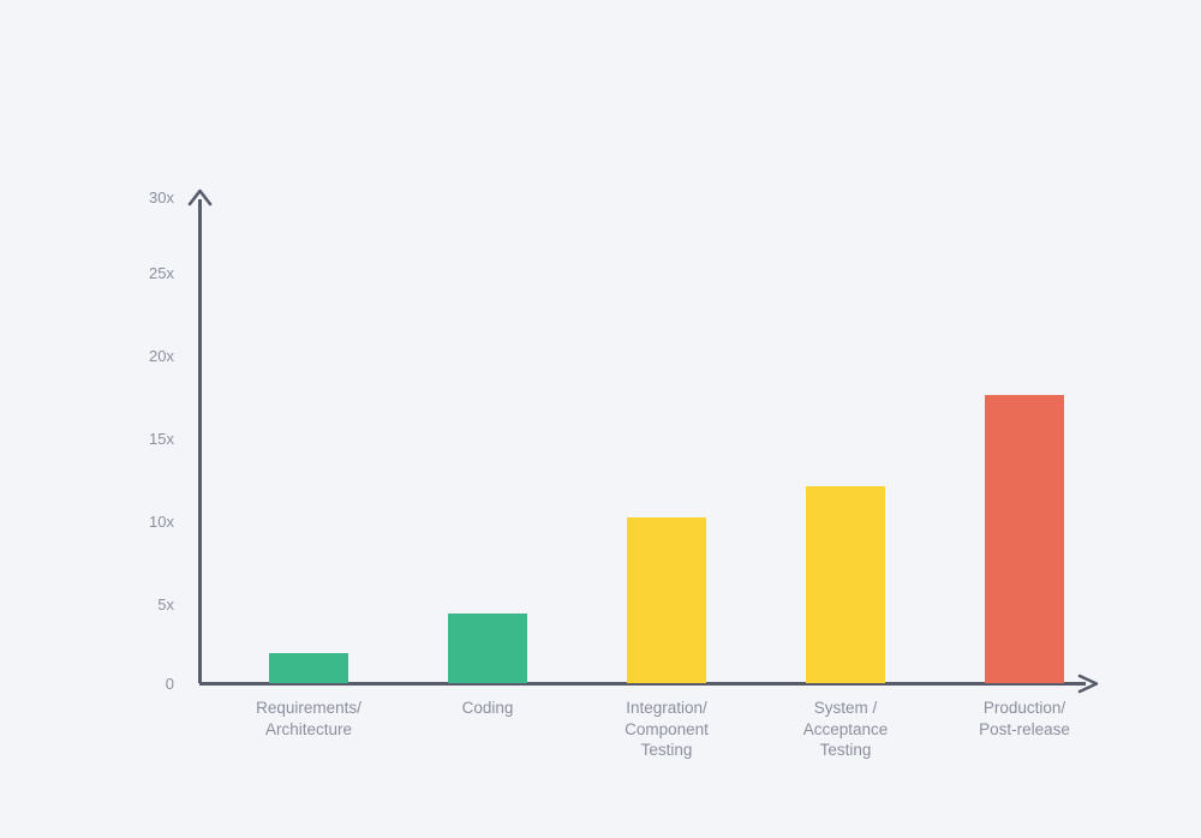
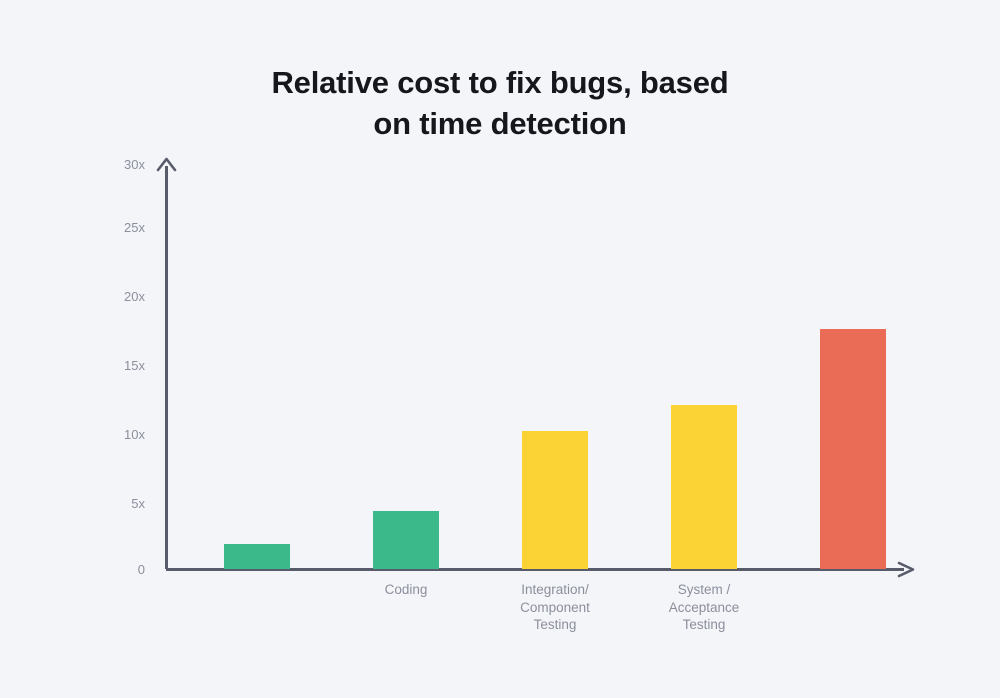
+ Relative cost to fix bugs, based
+ on time detection
  30x
  25x
  20x
  15x
  10x
  5x
  0
- Requirements/
- Architecture
  Coding
  Integration/
  Component
  Testing
  System /
  Acceptance
  Testing
- Production/
- Post-release
